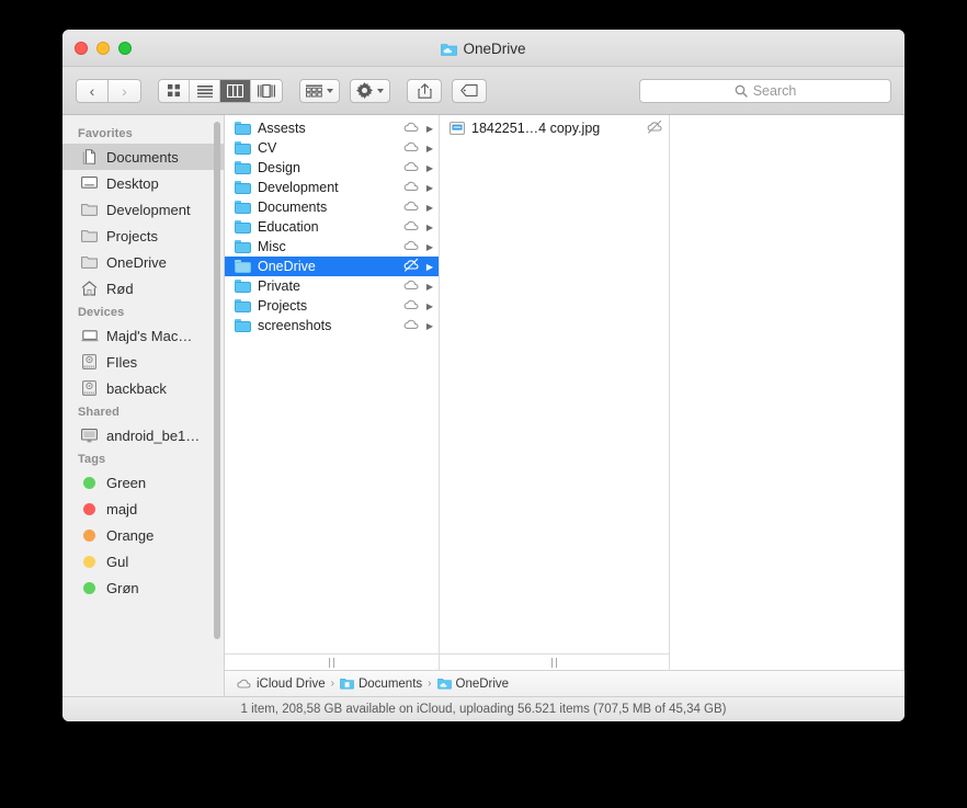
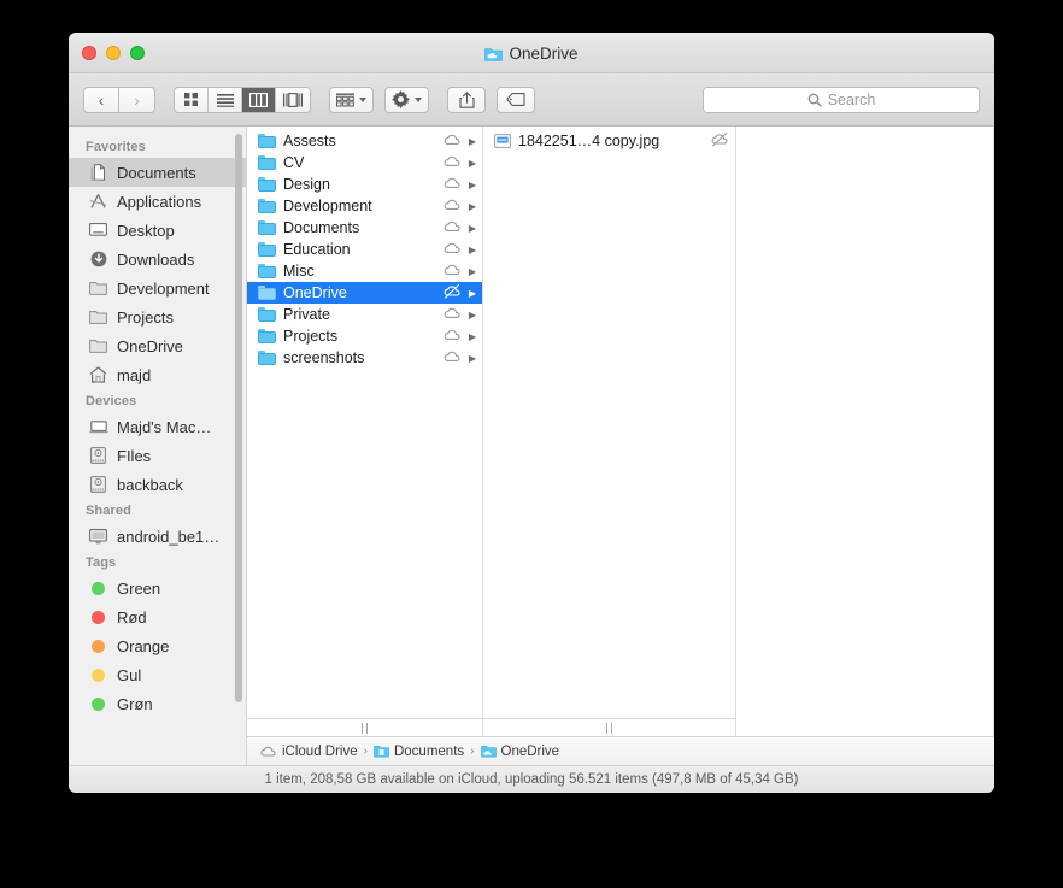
  OneDrive
  ‹
  ›
  Search
  Favorites
  Documents
+ Applications
  Desktop
+ Downloads
  Development
  Projects
  OneDrive
- Rød
+ majd
  Devices
  Majd's Mac…
  FIles
  backback
  Shared
  android_be1…
  Tags
  Green
- majd
+ Rød
  Orange
  Gul
  Grøn
  Assests
  ▶
  CV
  ▶
  Design
  ▶
  Development
  ▶
  Documents
  ▶
  Education
  ▶
  Misc
  ▶
  OneDrive
  ▶
  Private
  ▶
  Projects
  ▶
  screenshots
  ▶
  1842251…4 copy.jpg
  iCloud Drive
  ›
  Documents
  ›
  OneDrive
- 1 item, 208,58 GB available on iCloud, uploading 56.521 items (707,5 MB of 45,34 GB)
+ 1 item, 208,58 GB available on iCloud, uploading 56.521 items (497,8 MB of 45,34 GB)
